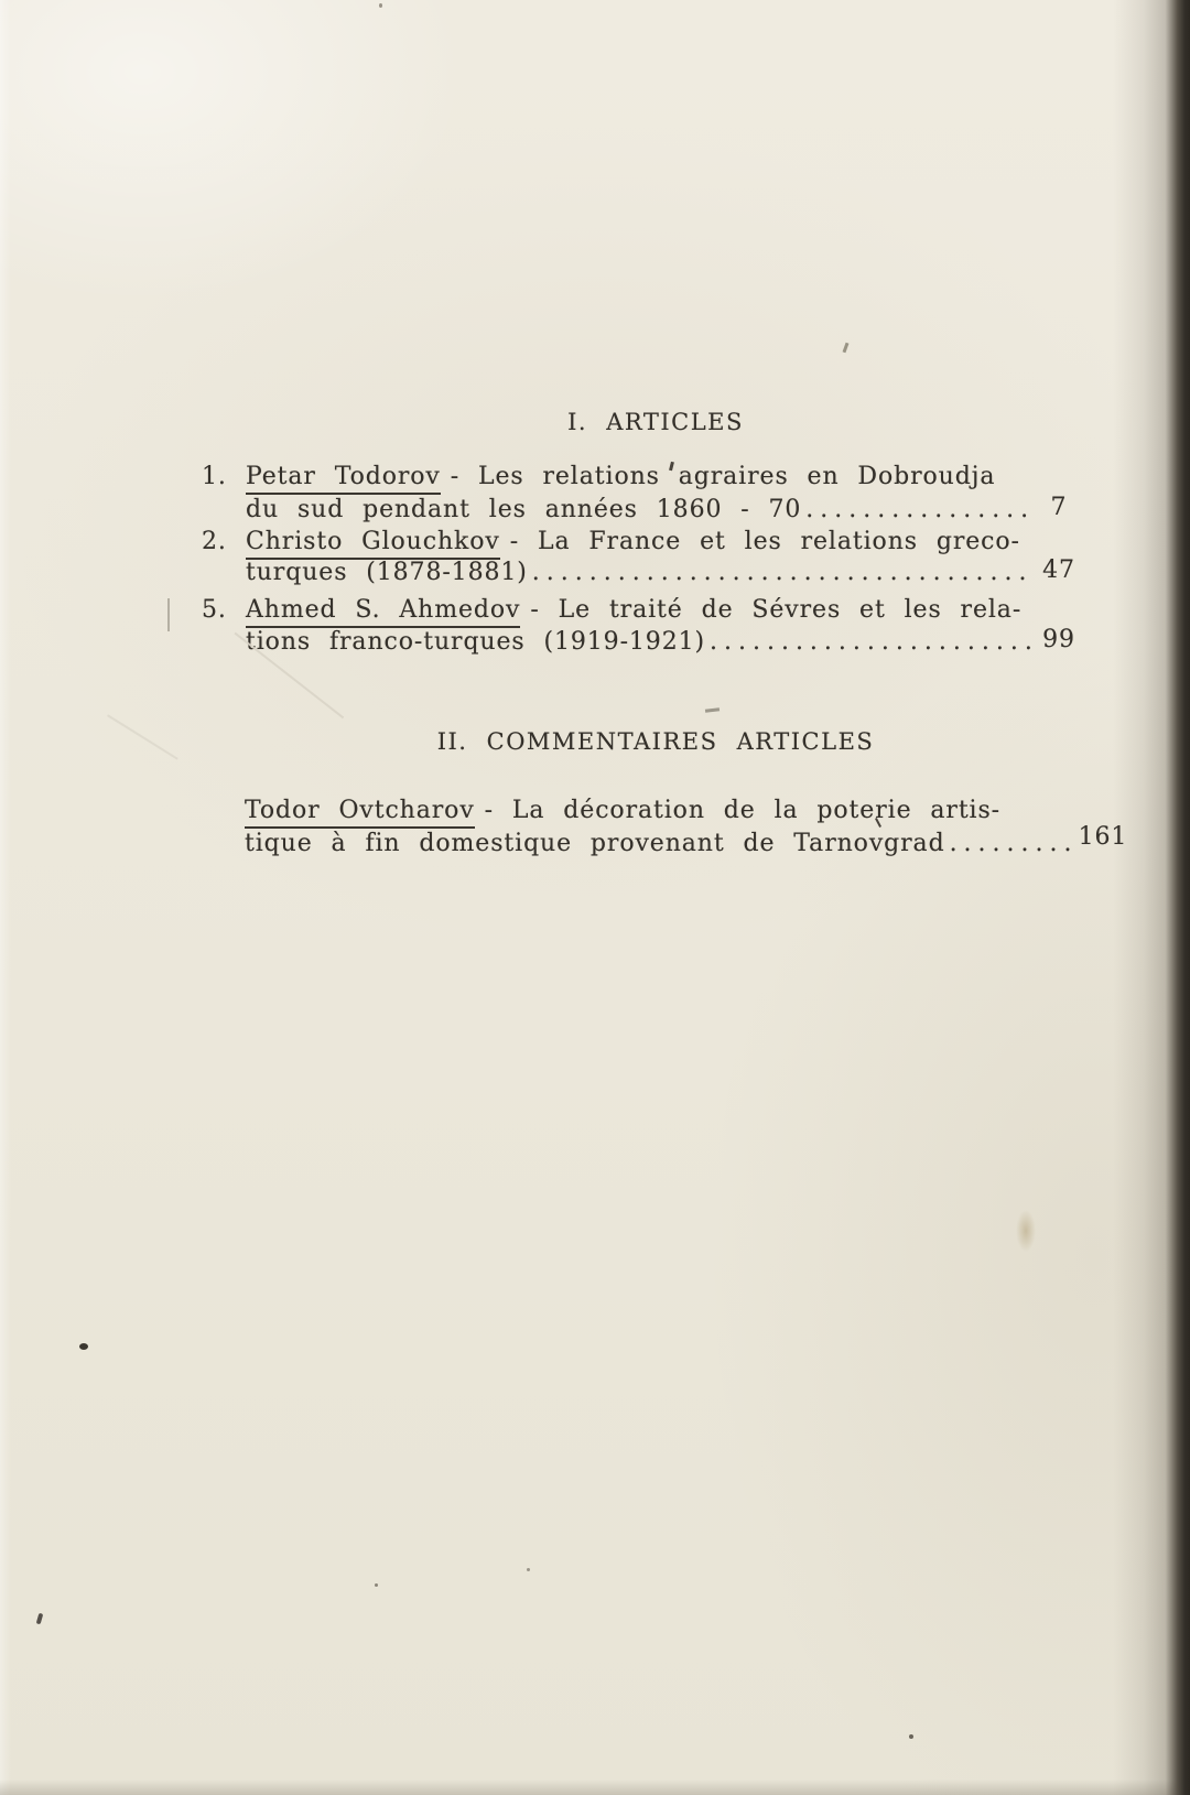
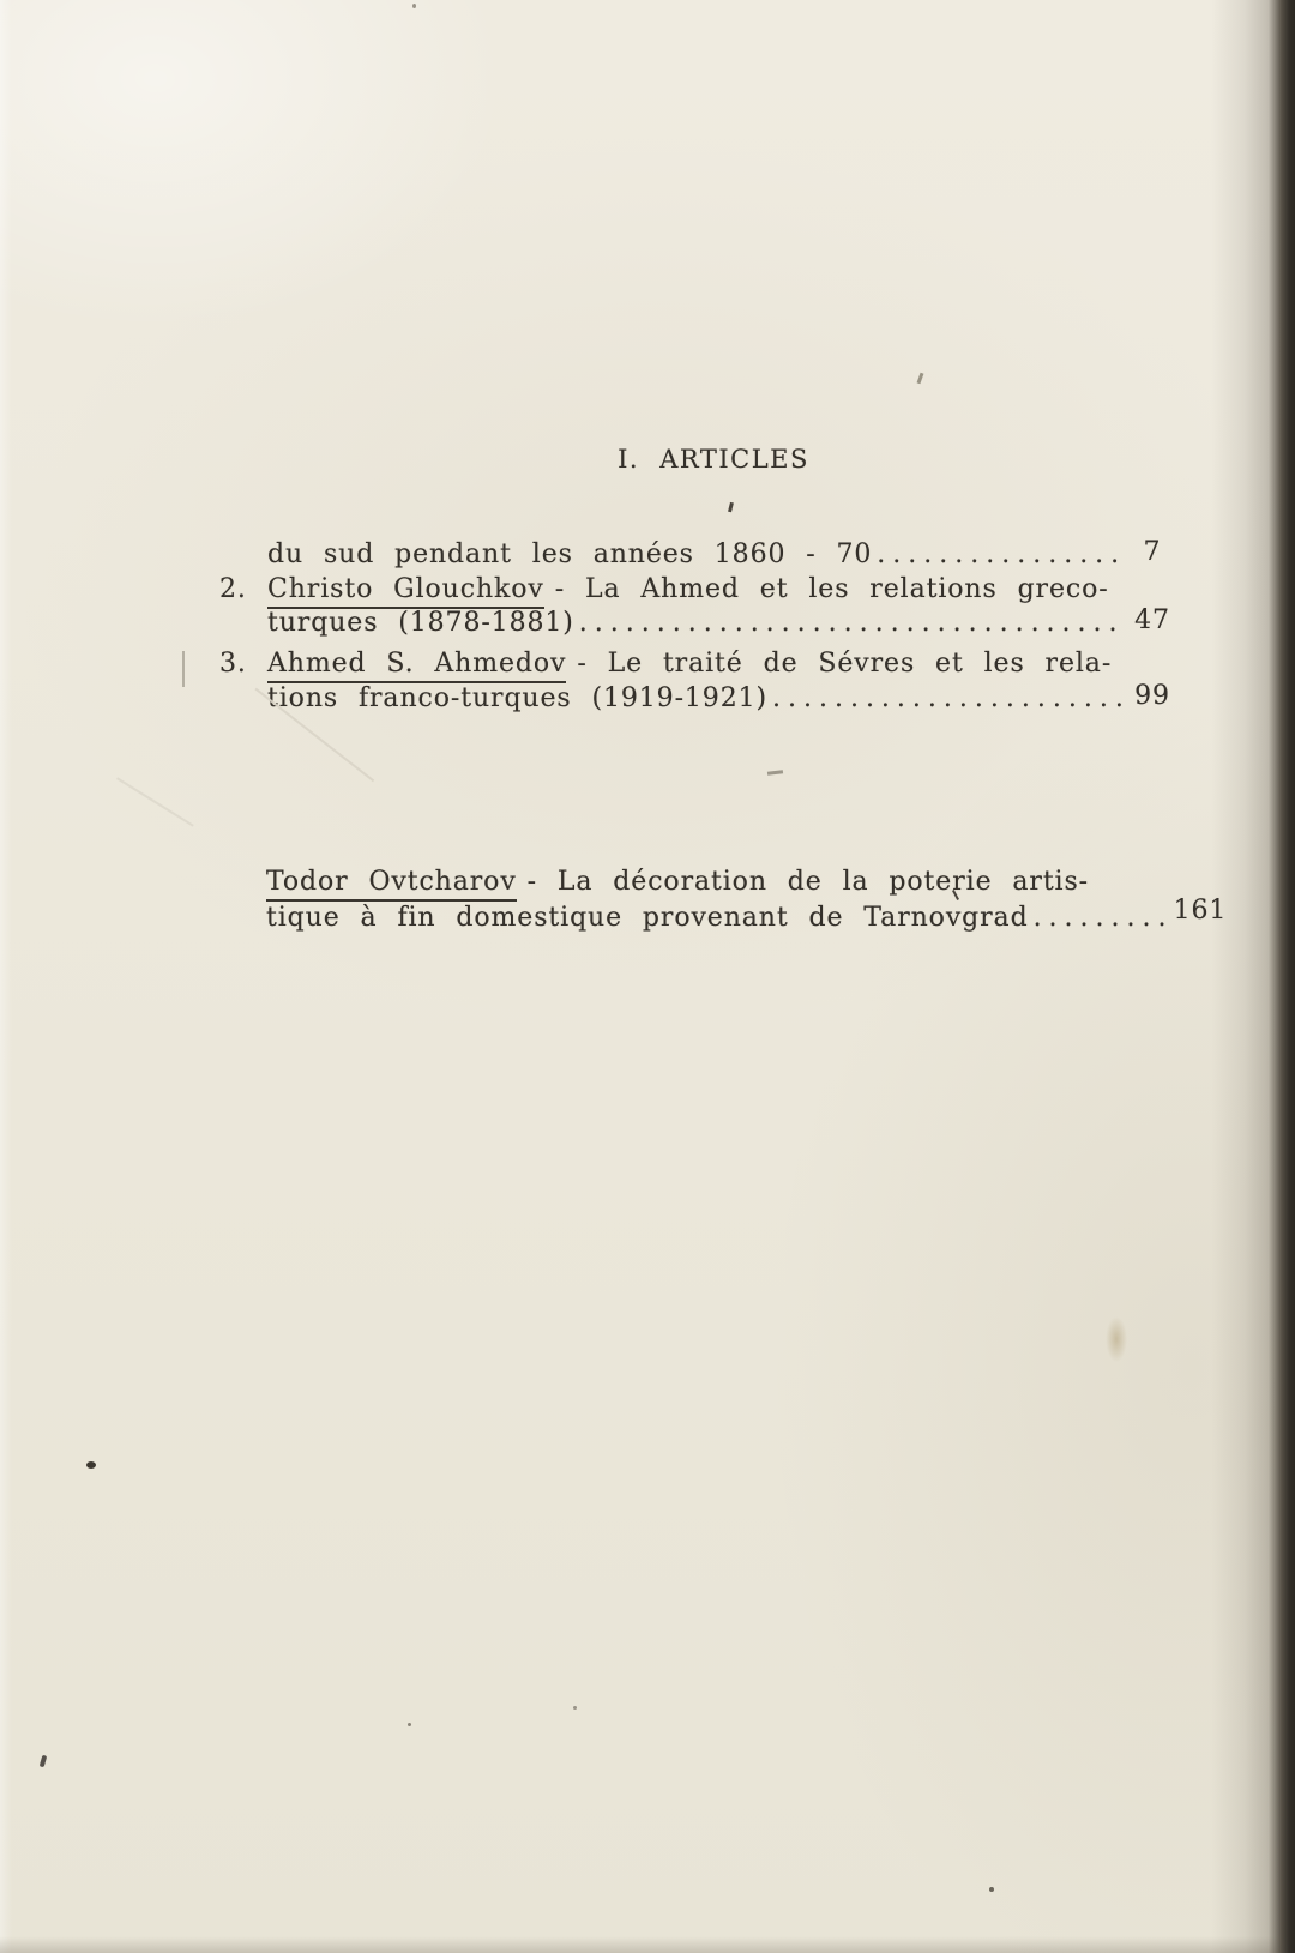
  I. ARTICLES
- 1. Petar Todorov - Les relations agraires en Dobroudja
  du sud pendant les années 1860 - 70
  ................
  7
- 2. Christo Glouchkov - La France et les relations greco-
+ 2. Christo Glouchkov - La Ahmed et les relations greco-
  turques (1878-1881)
  ...................................
  47
- 5. Ahmed S. Ahmedov - Le traité de Sévres et les rela-
+ 3. Ahmed S. Ahmedov - Le traité de Sévres et les rela-
  tions franco-turques (1919-1921)
  .......................
  99
- II. COMMENTAIRES ARTICLES
  Todor Ovtcharov - La décoration de la poterie artis-
  tique à fin domestique provenant de Tarnovgrad
  .........
